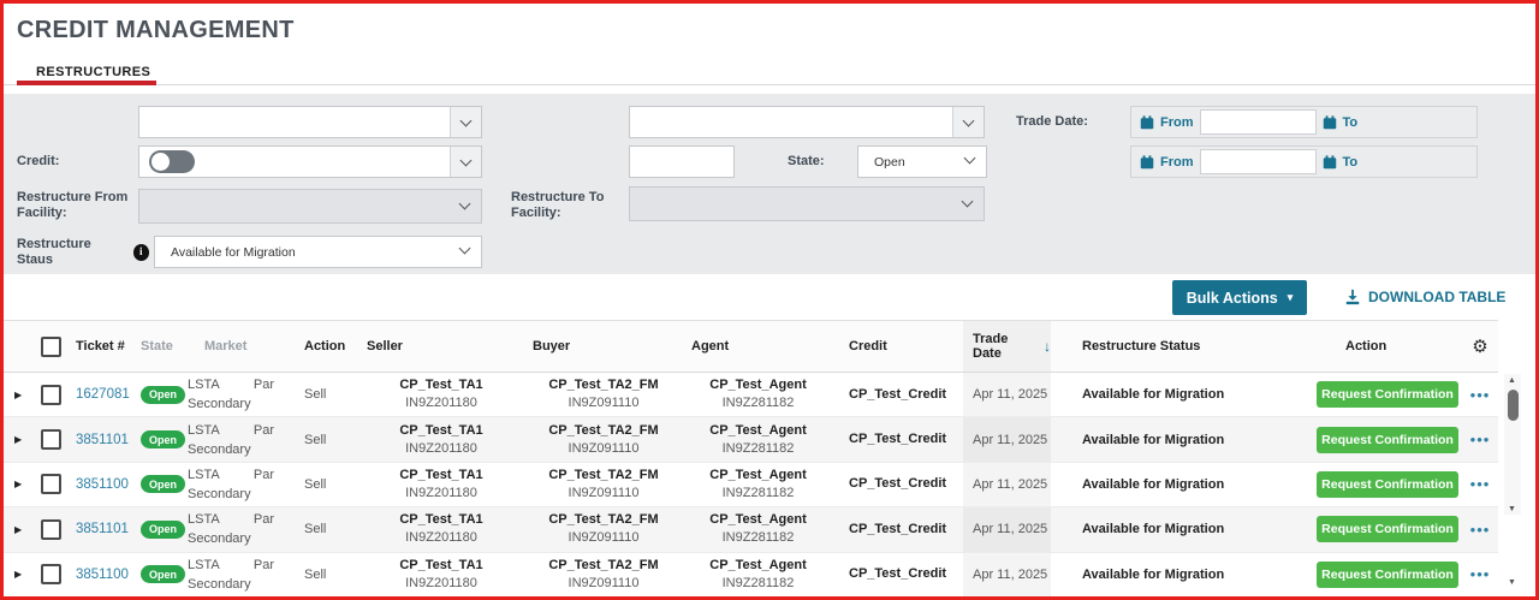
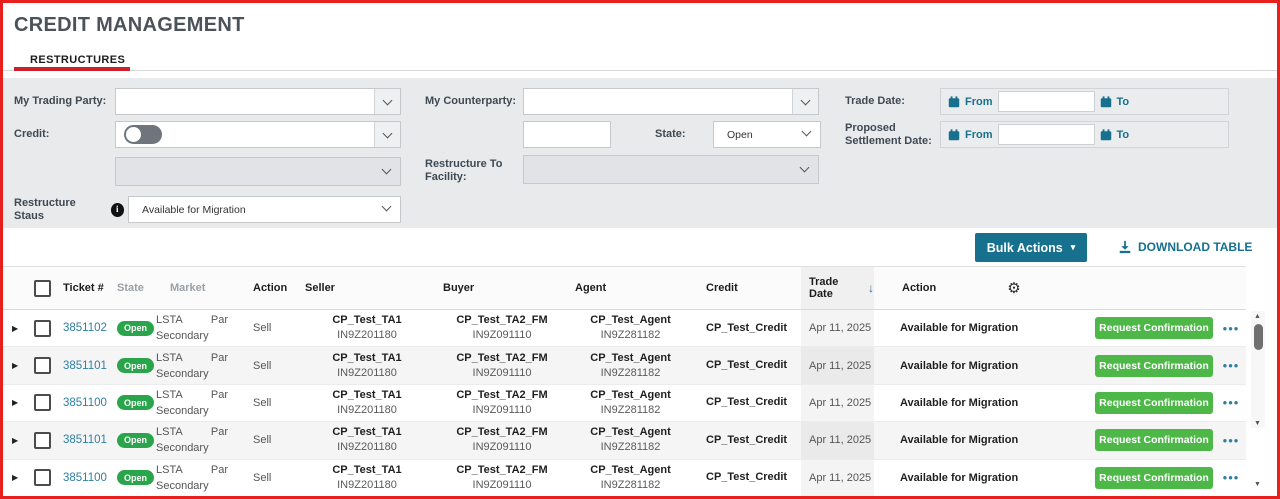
  CREDIT MANAGEMENT
  RESTRUCTURES
+ My Trading Party:
+ My Counterparty:
  Trade Date:
  From
  To
  Credit:
  State:
  Open
+ Proposed Settlement Date:
  From
  To
- Restructure From Facility:
  Restructure To Facility:
  Restructure Staus
  i
  Available for Migration
  Bulk Actions
  ▾
  DOWNLOAD TABLE
  Ticket #
  State
  Market
  Action
  Seller
  Buyer
  Agent
  Credit
  Trade Date
  ↓
- Restructure Status
  Action
  ⚙
  ▶
- 1627081
+ 3851102
  Open
  LSTA Par Secondary
  Sell
  CP_Test_TA1
  IN9Z201180
  CP_Test_TA2_FM
  IN9Z091110
  CP_Test_Agent
  IN9Z281182
  CP_Test_Credit
  Apr 11, 2025
  Available for Migration
  Request Confirmation
  •••
  ▶
  3851101
  Open
  LSTA Par Secondary
  Sell
  CP_Test_TA1
  IN9Z201180
  CP_Test_TA2_FM
  IN9Z091110
  CP_Test_Agent
  IN9Z281182
  CP_Test_Credit
  Apr 11, 2025
  Available for Migration
  Request Confirmation
  •••
  ▶
  3851100
  Open
  LSTA Par Secondary
  Sell
  CP_Test_TA1
  IN9Z201180
  CP_Test_TA2_FM
  IN9Z091110
  CP_Test_Agent
  IN9Z281182
  CP_Test_Credit
  Apr 11, 2025
  Available for Migration
  Request Confirmation
  •••
  ▶
  3851101
  Open
  LSTA Par Secondary
  Sell
  CP_Test_TA1
  IN9Z201180
  CP_Test_TA2_FM
  IN9Z091110
  CP_Test_Agent
  IN9Z281182
  CP_Test_Credit
  Apr 11, 2025
  Available for Migration
  Request Confirmation
  •••
  ▶
  3851100
  Open
  LSTA Par Secondary
  Sell
  CP_Test_TA1
  IN9Z201180
  CP_Test_TA2_FM
  IN9Z091110
  CP_Test_Agent
  IN9Z281182
  CP_Test_Credit
  Apr 11, 2025
  Available for Migration
  Request Confirmation
  •••
